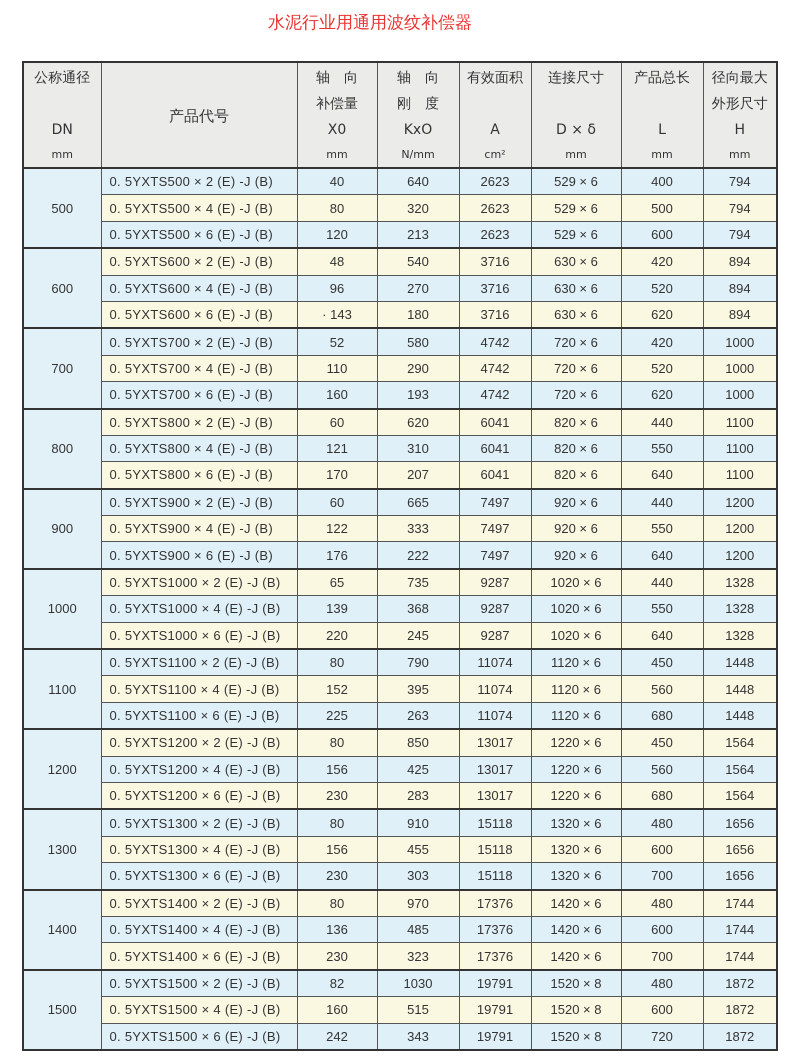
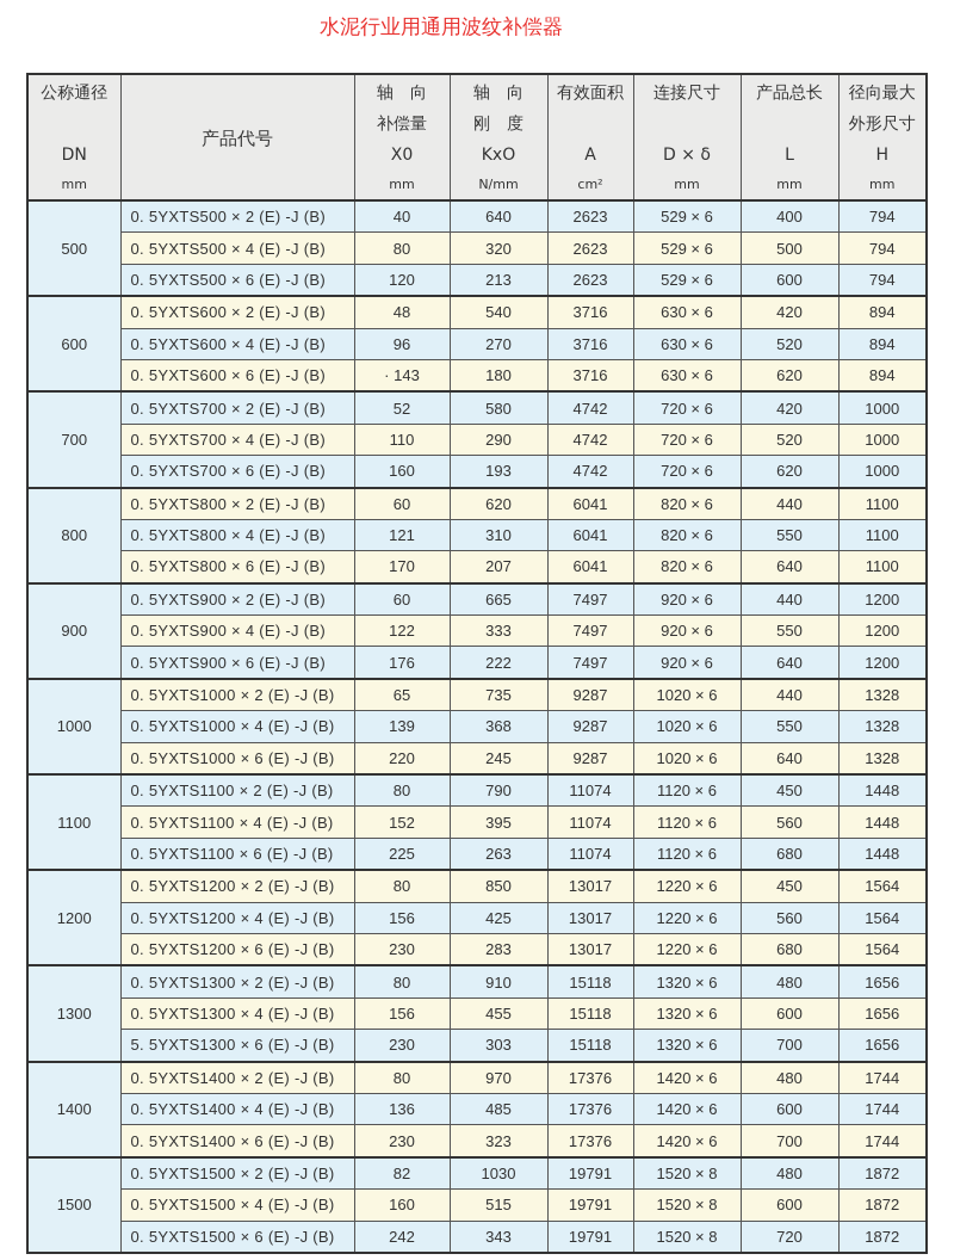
  水泥行业用通用波纹补偿器
  公称通径 DN mm	产品代号	轴 向 补偿量 X0 mm	轴 向 刚 度 KxO N/mm	有效面积 A cm²	连接尺寸 D × δ mm	产品总长 L mm	径向最大 外形尺寸 H mm
  500	0. 5YXTS500 × 2 (E) -J (B)	40	640	2623	529 × 6	400	794
  0. 5YXTS500 × 4 (E) -J (B)	80	320	2623	529 × 6	500	794
  0. 5YXTS500 × 6 (E) -J (B)	120	213	2623	529 × 6	600	794
  600	0. 5YXTS600 × 2 (E) -J (B)	48	540	3716	630 × 6	420	894
  0. 5YXTS600 × 4 (E) -J (B)	96	270	3716	630 × 6	520	894
  0. 5YXTS600 × 6 (E) -J (B)	· 143	180	3716	630 × 6	620	894
  700	0. 5YXTS700 × 2 (E) -J (B)	52	580	4742	720 × 6	420	1000
  0. 5YXTS700 × 4 (E) -J (B)	110	290	4742	720 × 6	520	1000
  0. 5YXTS700 × 6 (E) -J (B)	160	193	4742	720 × 6	620	1000
  800	0. 5YXTS800 × 2 (E) -J (B)	60	620	6041	820 × 6	440	1100
  0. 5YXTS800 × 4 (E) -J (B)	121	310	6041	820 × 6	550	1100
  0. 5YXTS800 × 6 (E) -J (B)	170	207	6041	820 × 6	640	1100
  900	0. 5YXTS900 × 2 (E) -J (B)	60	665	7497	920 × 6	440	1200
  0. 5YXTS900 × 4 (E) -J (B)	122	333	7497	920 × 6	550	1200
  0. 5YXTS900 × 6 (E) -J (B)	176	222	7497	920 × 6	640	1200
  1000	0. 5YXTS1000 × 2 (E) -J (B)	65	735	9287	1020 × 6	440	1328
  0. 5YXTS1000 × 4 (E) -J (B)	139	368	9287	1020 × 6	550	1328
  0. 5YXTS1000 × 6 (E) -J (B)	220	245	9287	1020 × 6	640	1328
  1100	0. 5YXTS1100 × 2 (E) -J (B)	80	790	11074	1120 × 6	450	1448
  0. 5YXTS1100 × 4 (E) -J (B)	152	395	11074	1120 × 6	560	1448
  0. 5YXTS1100 × 6 (E) -J (B)	225	263	11074	1120 × 6	680	1448
  1200	0. 5YXTS1200 × 2 (E) -J (B)	80	850	13017	1220 × 6	450	1564
  0. 5YXTS1200 × 4 (E) -J (B)	156	425	13017	1220 × 6	560	1564
  0. 5YXTS1200 × 6 (E) -J (B)	230	283	13017	1220 × 6	680	1564
  1300	0. 5YXTS1300 × 2 (E) -J (B)	80	910	15118	1320 × 6	480	1656
  0. 5YXTS1300 × 4 (E) -J (B)	156	455	15118	1320 × 6	600	1656
- 0. 5YXTS1300 × 6 (E) -J (B)	230	303	15118	1320 × 6	700	1656
+ 5. 5YXTS1300 × 6 (E) -J (B)	230	303	15118	1320 × 6	700	1656
  1400	0. 5YXTS1400 × 2 (E) -J (B)	80	970	17376	1420 × 6	480	1744
  0. 5YXTS1400 × 4 (E) -J (B)	136	485	17376	1420 × 6	600	1744
  0. 5YXTS1400 × 6 (E) -J (B)	230	323	17376	1420 × 6	700	1744
  1500	0. 5YXTS1500 × 2 (E) -J (B)	82	1030	19791	1520 × 8	480	1872
  0. 5YXTS1500 × 4 (E) -J (B)	160	515	19791	1520 × 8	600	1872
  0. 5YXTS1500 × 6 (E) -J (B)	242	343	19791	1520 × 8	720	1872
